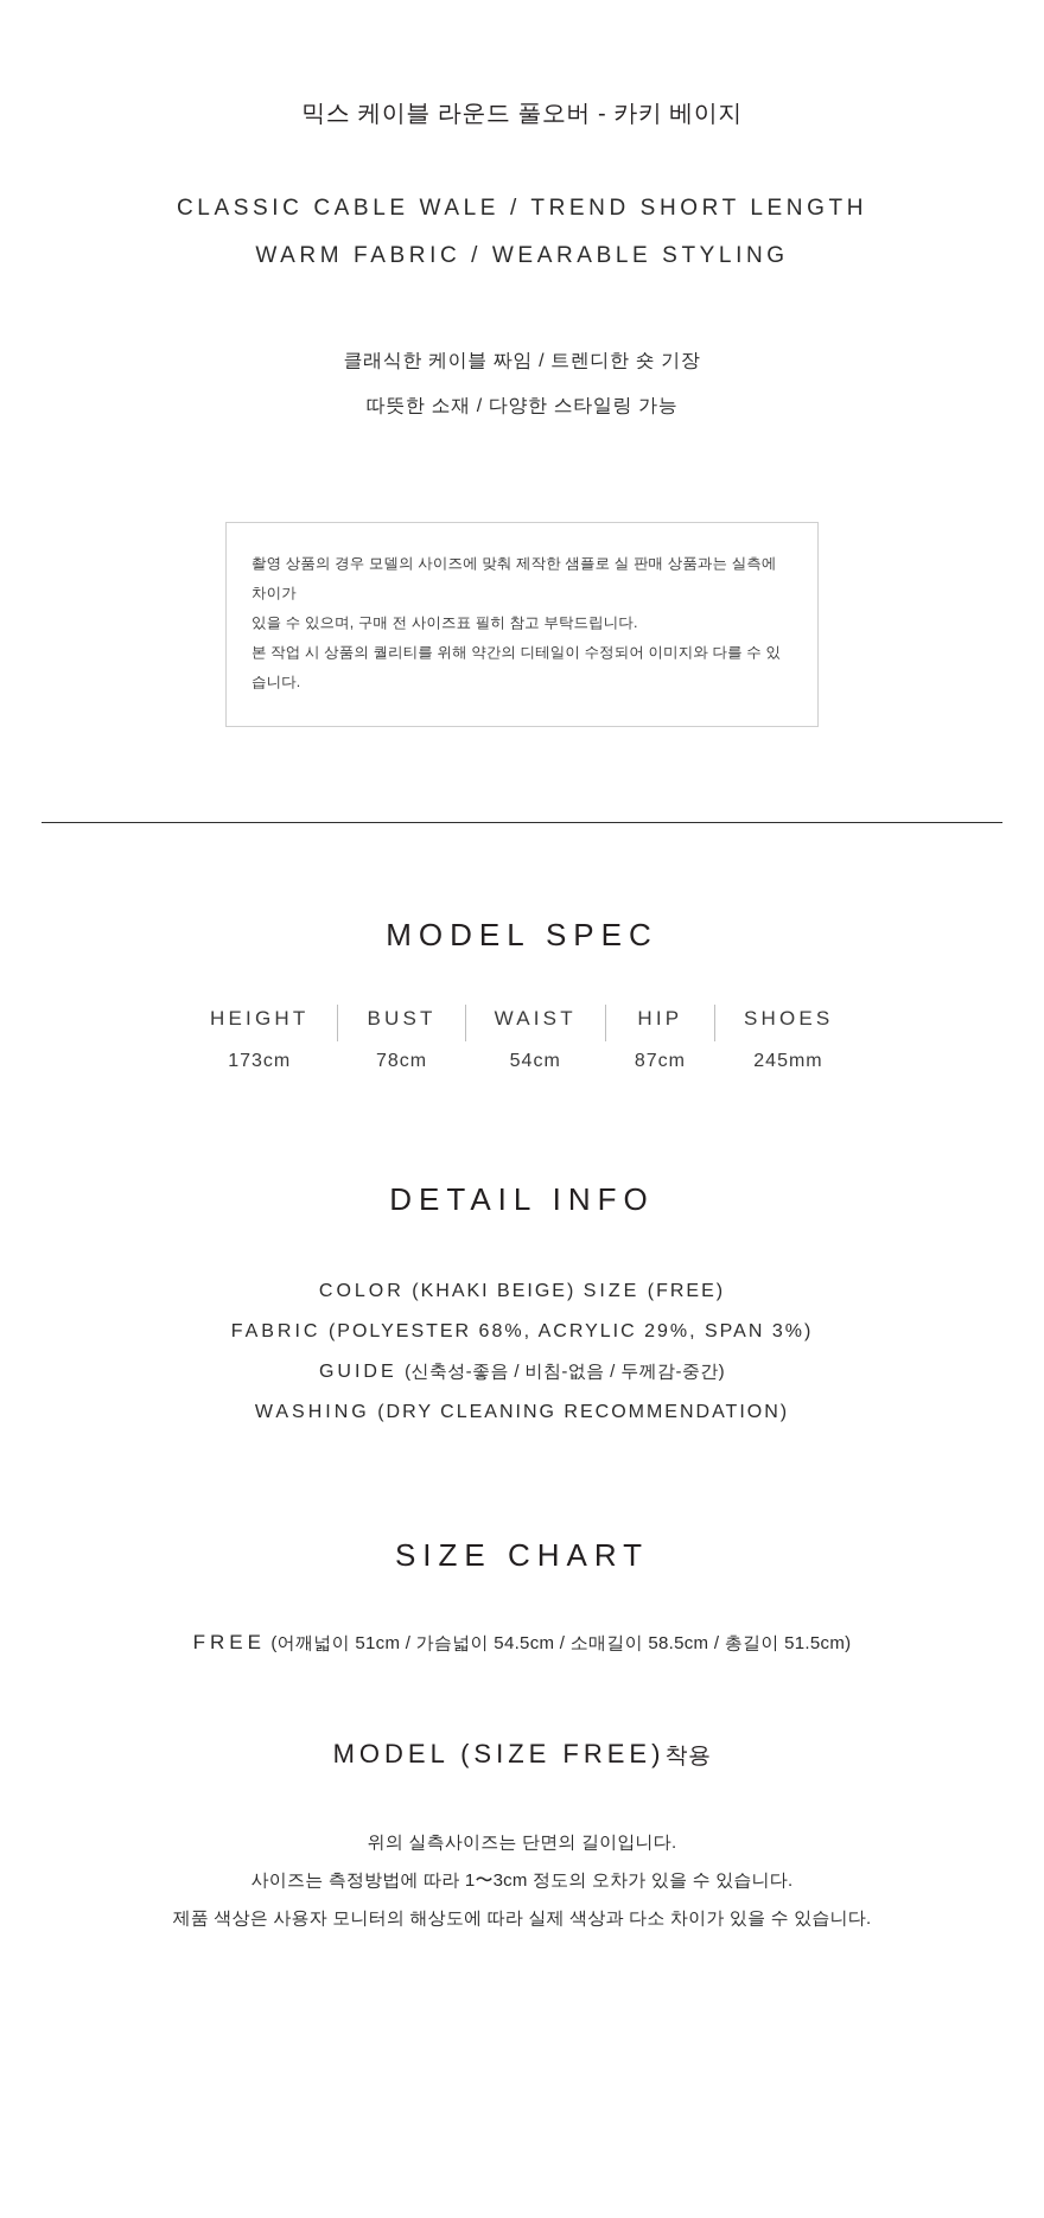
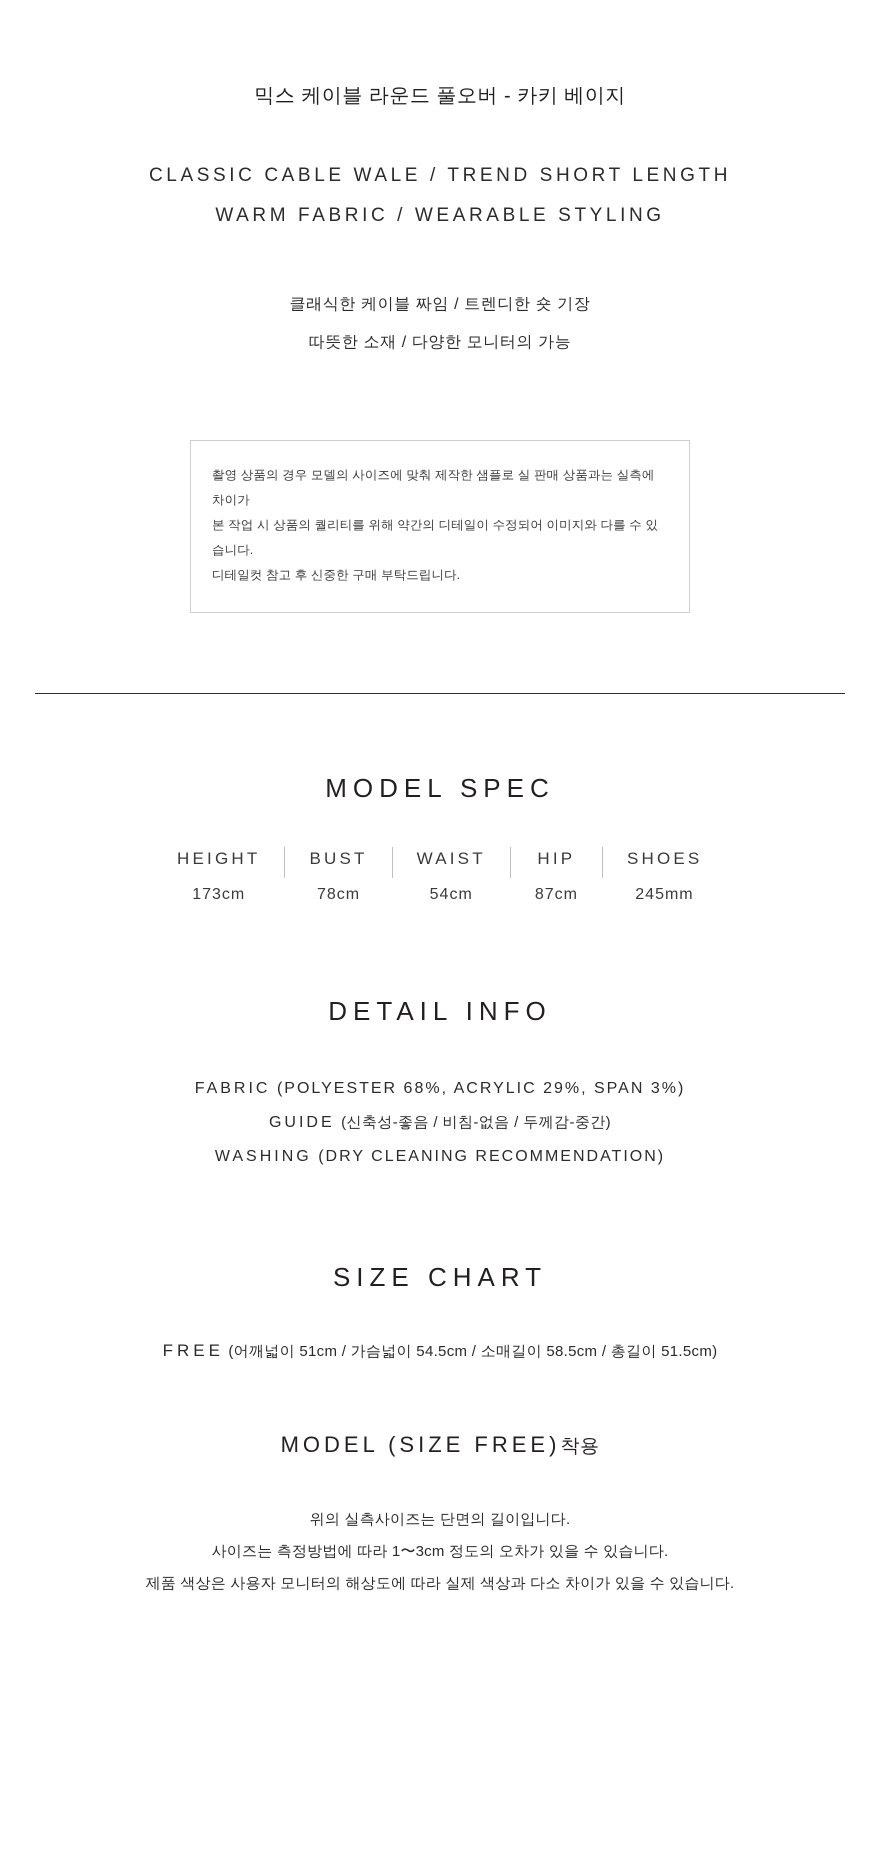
  믹스 케이블 라운드 풀오버 - 카키 베이지
  CLASSIC CABLE WALE / TREND SHORT LENGTH
  WARM FABRIC / WEARABLE STYLING
  클래식한 케이블 짜임 / 트렌디한 숏 기장
- 따뜻한 소재 / 다양한 스타일링 가능
+ 따뜻한 소재 / 다양한 모니터의 가능
  촬영 상품의 경우 모델의 사이즈에 맞춰 제작한 샘플로 실 판매 상품과는 실측에 차이가
- 있을 수 있으며, 구매 전 사이즈표 필히 참고 부탁드립니다.
  본 작업 시 상품의 퀄리티를 위해 약간의 디테일이 수정되어 이미지와 다를 수 있습니다.
+ 디테일컷 참고 후 신중한 구매 부탁드립니다.
  MODEL SPEC
  HEIGHT	BUST	WAIST	HIP	SHOES
  173cm	78cm	54cm	87cm	245mm
  DETAIL INFO
- COLOR (KHAKI BEIGE) SIZE (FREE)
  FABRIC (POLYESTER 68%, ACRYLIC 29%, SPAN 3%)
  GUIDE (신축성-좋음 / 비침-없음 / 두께감-중간)
  WASHING (DRY CLEANING RECOMMENDATION)
  SIZE CHART
  FREE (어깨넓이 51cm / 가슴넓이 54.5cm / 소매길이 58.5cm / 총길이 51.5cm)
  MODEL (SIZE FREE)착용
  위의 실측사이즈는 단면의 길이입니다.
  사이즈는 측정방법에 따라 1〜3cm 정도의 오차가 있을 수 있습니다.
  제품 색상은 사용자 모니터의 해상도에 따라 실제 색상과 다소 차이가 있을 수 있습니다.
